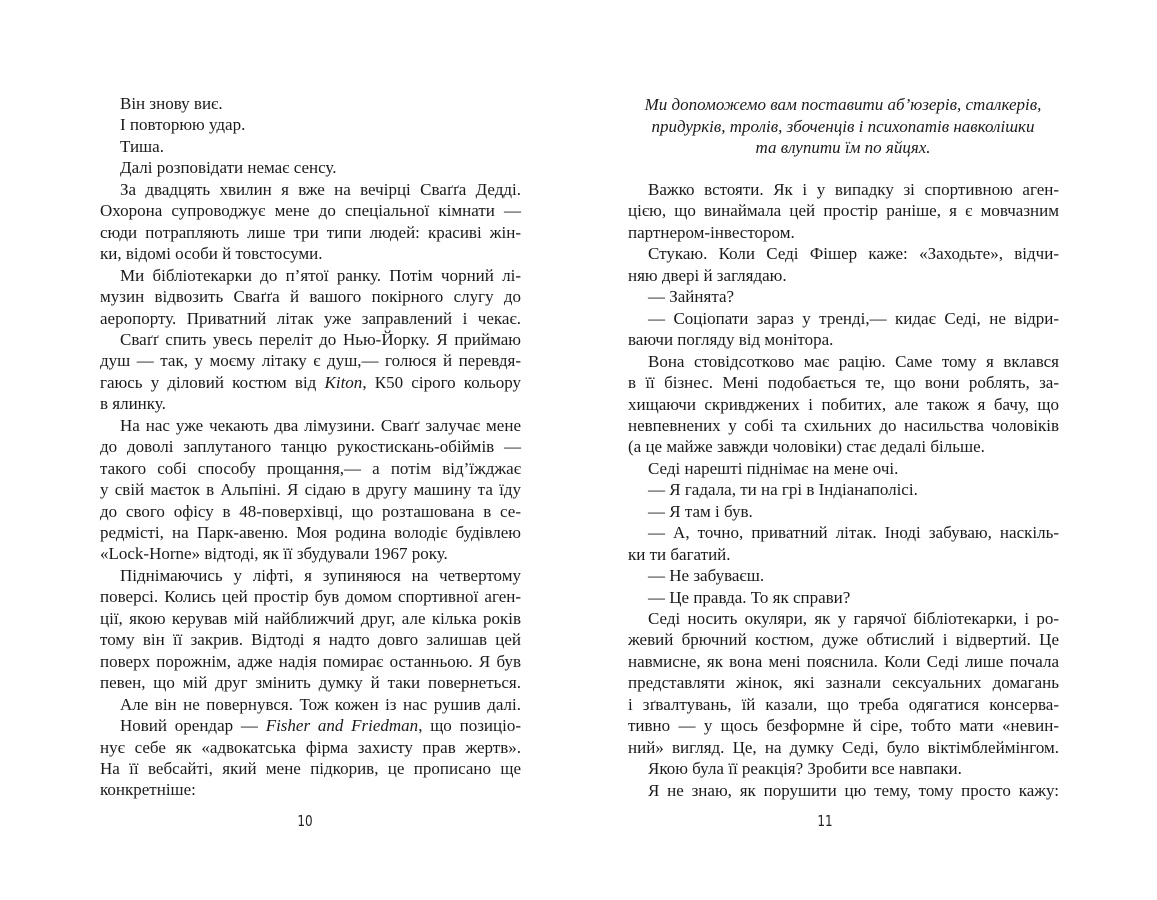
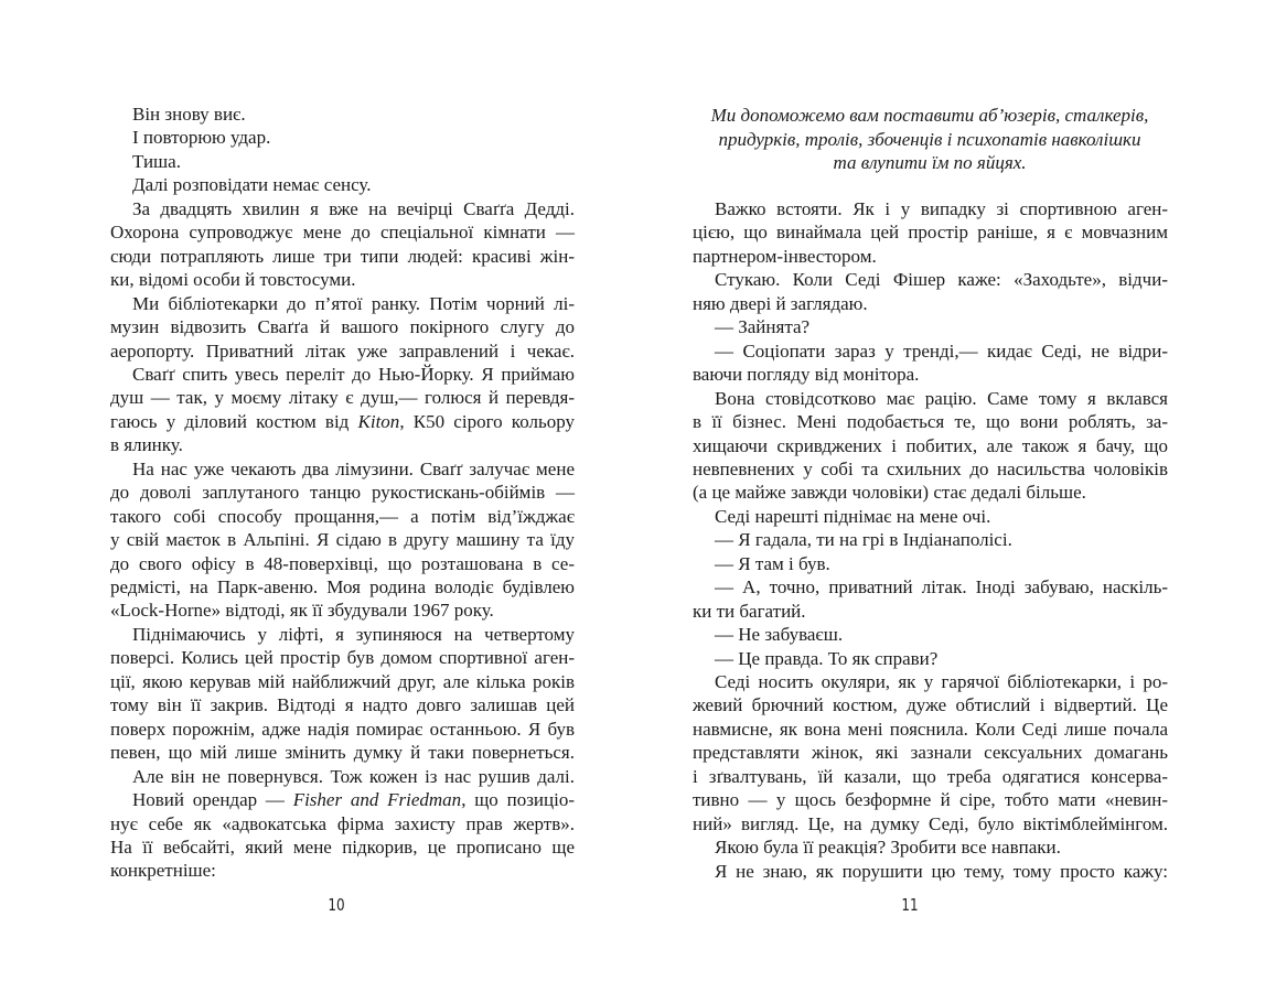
  Він знову виє.
  І повторюю удар.
  Тиша.
  Далі розповідати немає сенсу.
  За двадцять хвилин я вже на вечірці Сваґґа Дедді.
  Охорона супроводжує мене до спеціальної кімнати —
  сюди потрапляють лише три типи людей: красиві жін-
  ки, відомі особи й товстосуми.
  Ми бібліотекарки до п’ятої ранку. Потім чорний лі-
  музин відвозить Сваґґа й вашого покірного слугу до
  аеропорту. Приватний літак уже заправлений і чекає.
  Сваґґ спить увесь переліт до Нью-Йорку. Я приймаю
  душ — так, у моєму літаку є душ,— голюся й перевдя-
  гаюсь у діловий костюм від Kiton, К50 сірого кольору
  в ялинку.
  На нас уже чекають два лімузини. Сваґґ залучає мене
  до доволі заплутаного танцю рукостискань-обіймів —
  такого собі способу прощання,— а потім від’їжджає
  у свій маєток в Альпіні. Я сідаю в другу машину та їду
  до свого офісу в 48-поверхівці, що розташована в се-
  редмісті, на Парк-авеню. Моя родина володіє будівлею
  «Lock-Horne» відтоді, як її збудували 1967 року.
  Піднімаючись у ліфті, я зупиняюся на четвертому
  поверсі. Колись цей простір був домом спортивної аген-
  ції, якою керував мій найближчий друг, але кілька років
  тому він її закрив. Відтоді я надто довго залишав цей
  поверх порожнім, адже надія помирає останньою. Я був
- певен, що мій друг змінить думку й таки повернеться.
+ певен, що мій лише змінить думку й таки повернеться.
  Але він не повернувся. Тож кожен із нас рушив далі.
  Новий орендар — Fisher and Friedman, що позиціо-
  нує себе як «адвокатська фірма захисту прав жертв».
  На її вебсайті, який мене підкорив, це прописано ще
  конкретніше:
  10
  Ми допоможемо вам поставити аб’юзерів, сталкерів,
  придурків, тролів, збоченців і психопатів навколішки
  та влупити їм по яйцях.
  Важко встояти. Як і у випадку зі спортивною аген-
  цією, що винаймала цей простір раніше, я є мовчазним
  партнером-інвестором.
  Стукаю. Коли Седі Фішер каже: «Заходьте», відчи-
  няю двері й заглядаю.
  — Зайнята?
  — Соціопати зараз у тренді,— кидає Седі, не відри-
  ваючи погляду від монітора.
  Вона стовідсотково має рацію. Саме тому я вклався
  в її бізнес. Мені подобається те, що вони роблять, за-
  хищаючи скривджених і побитих, але також я бачу, що
  невпевнених у собі та схильних до насильства чоловіків
  (а це майже завжди чоловіки) стає дедалі більше.
  Седі нарешті піднімає на мене очі.
  — Я гадала, ти на грі в Індіанаполісі.
  — Я там і був.
  — А, точно, приватний літак. Іноді забуваю, наскіль-
  ки ти багатий.
  — Не забуваєш.
  — Це правда. То як справи?
  Седі носить окуляри, як у гарячої бібліотекарки, і ро-
  жевий брючний костюм, дуже обтислий і відвертий. Це
  навмисне, як вона мені пояснила. Коли Седі лише почала
  представляти жінок, які зазнали сексуальних домагань
  і зґвалтувань, їй казали, що треба одягатися консерва-
  тивно — у щось безформне й сіре, тобто мати «невин-
  ний» вигляд. Це, на думку Седі, було віктімблеймінгом.
  Якою була її реакція? Зробити все навпаки.
  Я не знаю, як порушити цю тему, тому просто кажу:
  11
